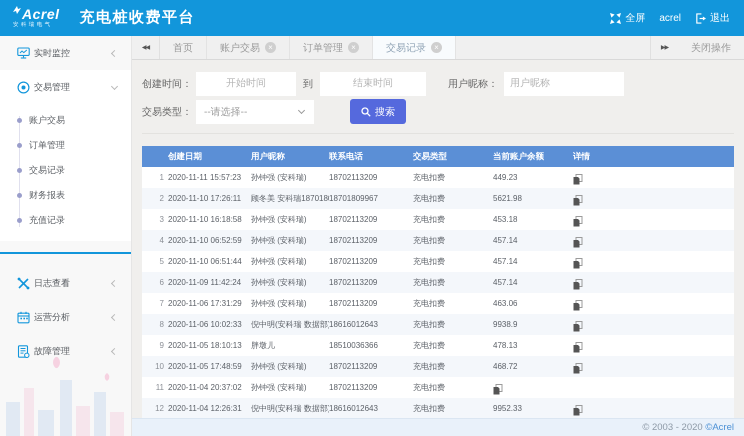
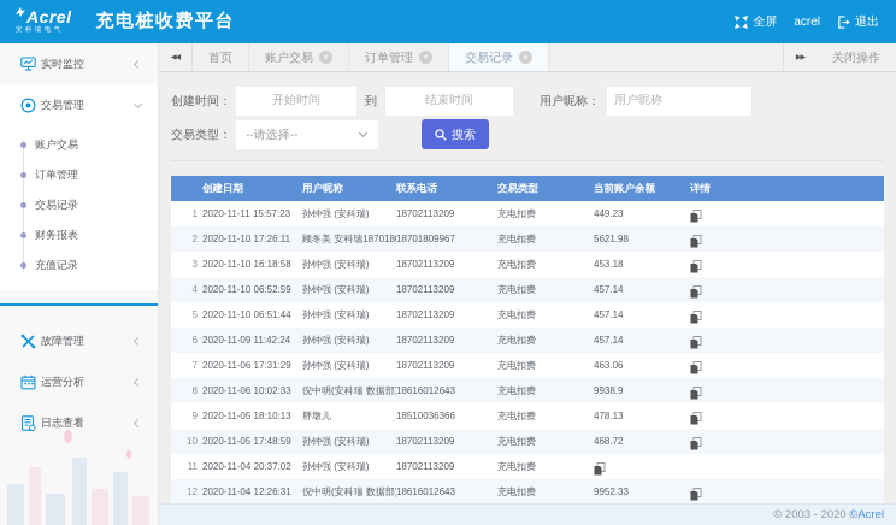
  Acrel
  充电桩收费平台
  全屏
  acrel
  退出
  实时监控
  交易管理
  账户交易
  订单管理
  交易记录
  财务报表
  充值记录
- 日志查看
+ 故障管理
  运营分析
- 故障管理
+ 日志查看
  首页
  账户交易
  ×
  订单管理
  ×
  交易记录
  ×
  关闭操作
  创建时间：
  开始时间
  到
  结束时间
  用户昵称：
  用户昵称
  交易类型：
  --请选择--
  搜索
  创建日期
  用户昵称
  联系电话
  交易类型
  当前账户余额
  详情
  1
  2020-11-11 15:57:23
  孙钟强 (安科瑞)
  18702113209
  充电扣费
  449.23
  2
  2020-11-10 17:26:11
  顾冬美 安科瑞187018
  18701809967
  充电扣费
  5621.98
  3
  2020-11-10 16:18:58
  孙钟强 (安科瑞)
  18702113209
  充电扣费
  453.18
  4
  2020-11-10 06:52:59
  孙钟强 (安科瑞)
  18702113209
  充电扣费
  457.14
  5
  2020-11-10 06:51:44
  孙钟强 (安科瑞)
  18702113209
  充电扣费
  457.14
  6
  2020-11-09 11:42:24
  孙钟强 (安科瑞)
  18702113209
  充电扣费
  457.14
  7
  2020-11-06 17:31:29
  孙钟强 (安科瑞)
  18702113209
  充电扣费
  463.06
  8
  2020-11-06 10:02:33
  倪中明(安科瑞 数据部
  18616012643
  充电扣费
  9938.9
  9
  2020-11-05 18:10:13
  胖墩儿
  18510036366
  充电扣费
  478.13
  10
  2020-11-05 17:48:59
  孙钟强 (安科瑞)
  18702113209
  充电扣费
  468.72
  11
  2020-11-04 20:37:02
  孙钟强 (安科瑞)
  18702113209
  充电扣费
  12
  2020-11-04 12:26:31
  倪中明(安科瑞 数据部
  18616012643
  充电扣费
  9952.33
  © 2003 - 2020 ©Acrel
